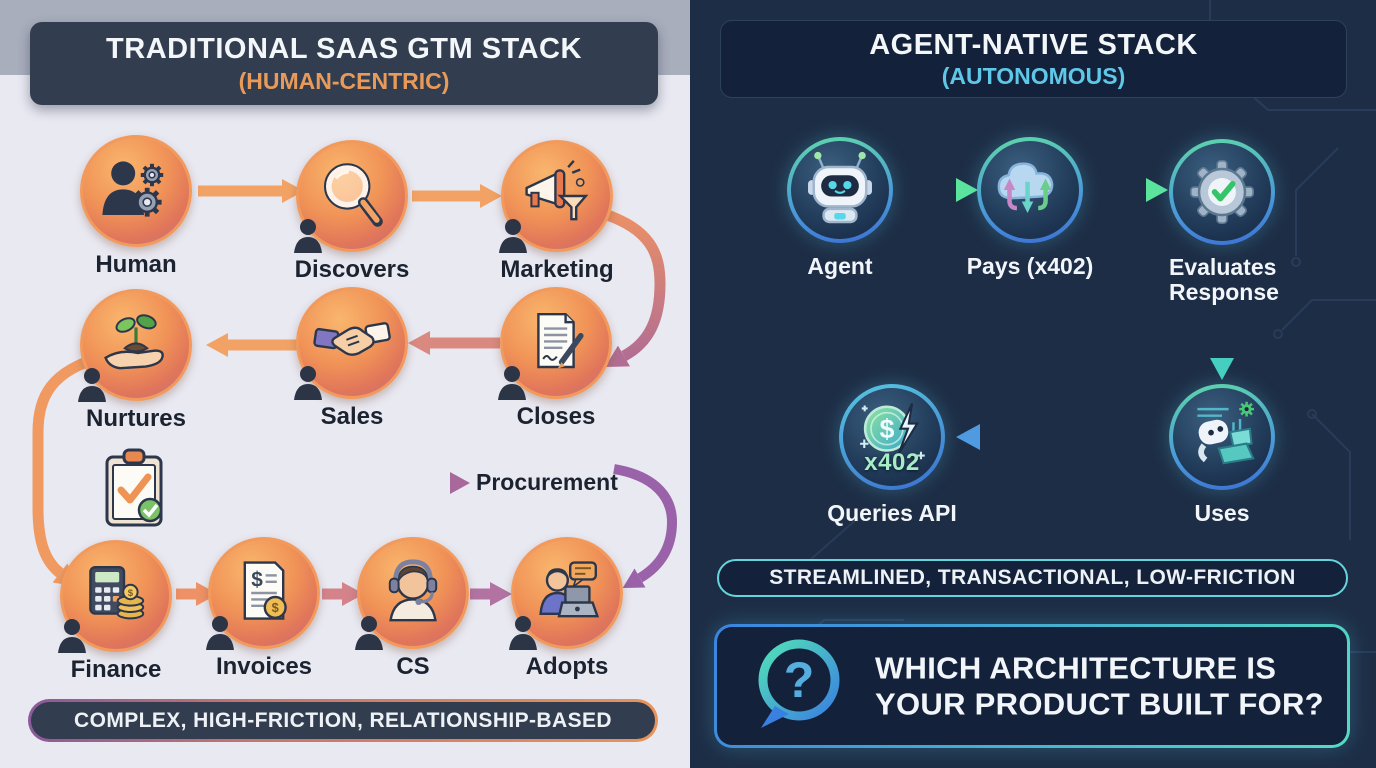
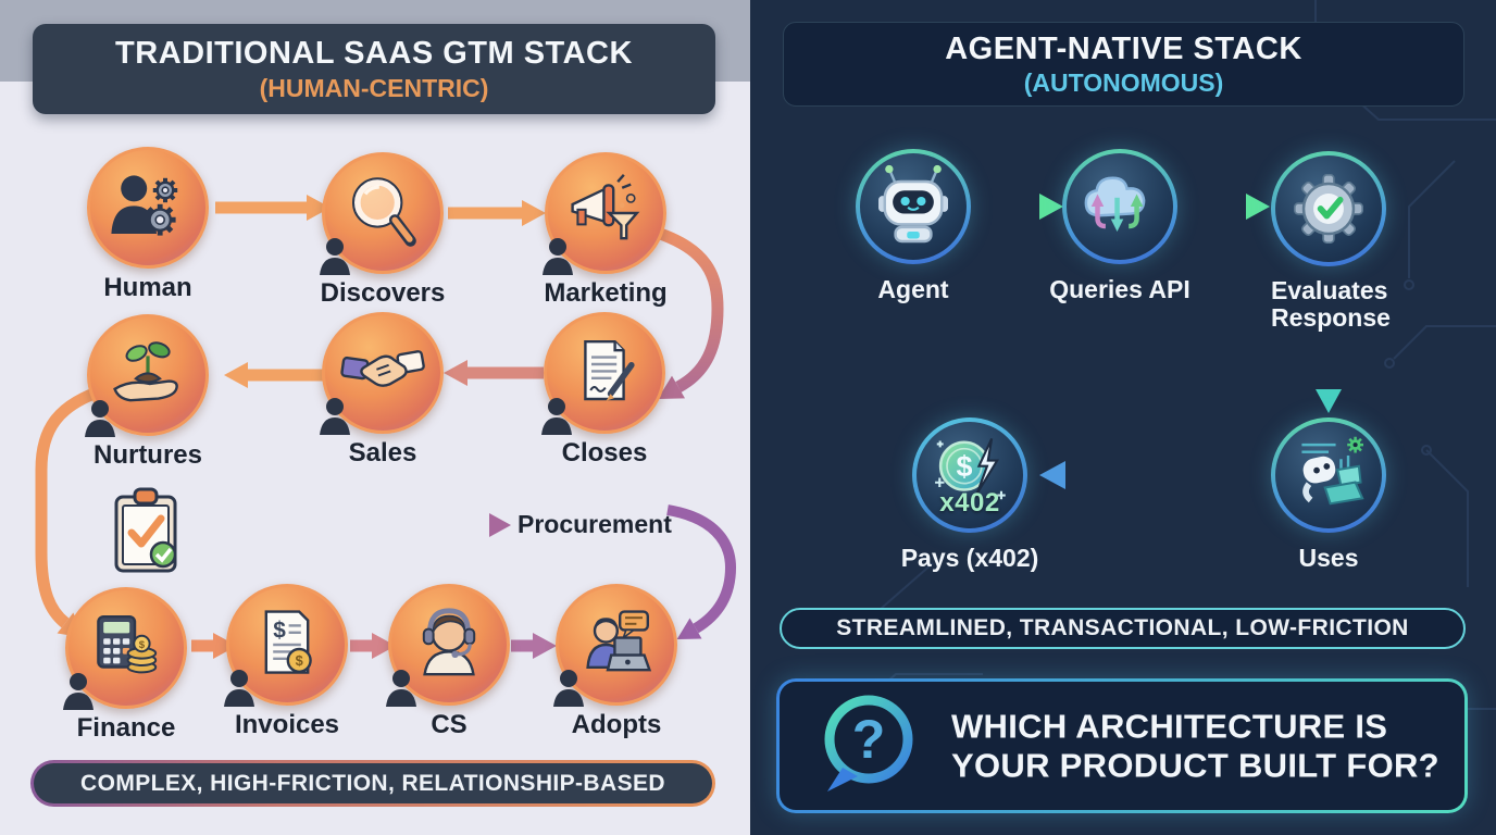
  TRADITIONAL SAAS GTM STACK
  (HUMAN-CENTRIC)
  Human
  Discovers
  Marketing
  Nurtures
  Sales
  Closes
  Procurement
  $
  Finance
  $
  $
  Invoices
  CS
  Adopts
  COMPLEX, HIGH-FRICTION, RELATIONSHIP-BASED
  AGENT-NATIVE STACK
  (AUTONOMOUS)
  Agent
- Pays (x402)
+ Queries API
  Evaluates Response
  $
  x402
- Queries API
+ Pays (x402)
  Uses
  STREAMLINED, TRANSACTIONAL, LOW-FRICTION
  ?
  WHICH ARCHITECTURE IS
  YOUR PRODUCT BUILT FOR?
